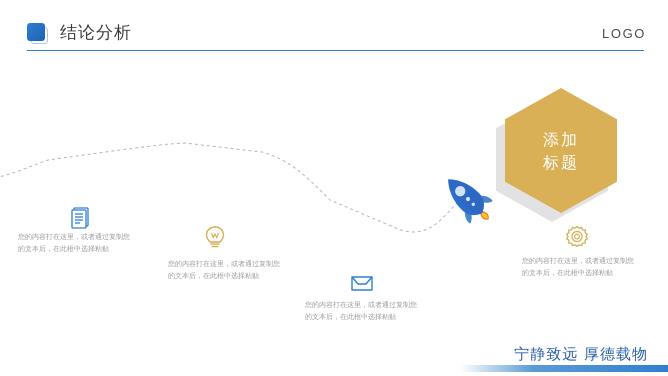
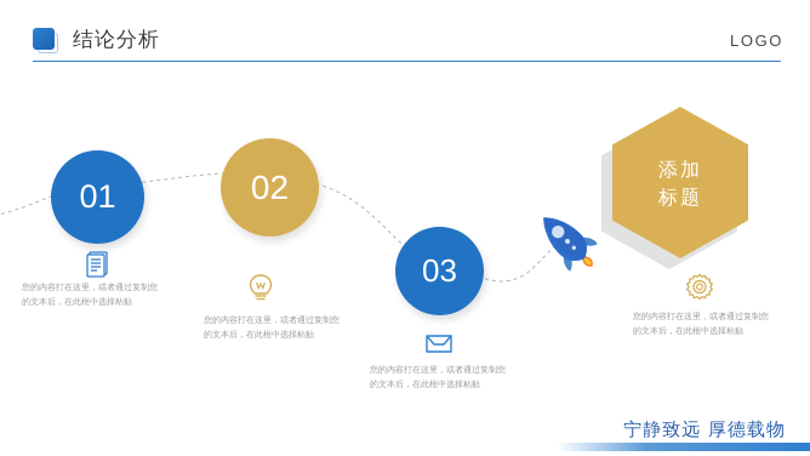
  结论分析
  LOGO
+ 01
+ 02
+ 03
  您的内容打在这里，或者通过复制您
  的文本后，在此框中选择粘贴
  您的内容打在这里，或者通过复制您
  的文本后，在此框中选择粘贴
  您的内容打在这里，或者通过复制您
  的文本后，在此框中选择粘贴
  您的内容打在这里，或者通过复制您
  的文本后，在此框中选择粘贴
  添加
  标题
  宁静致远 厚德载物
